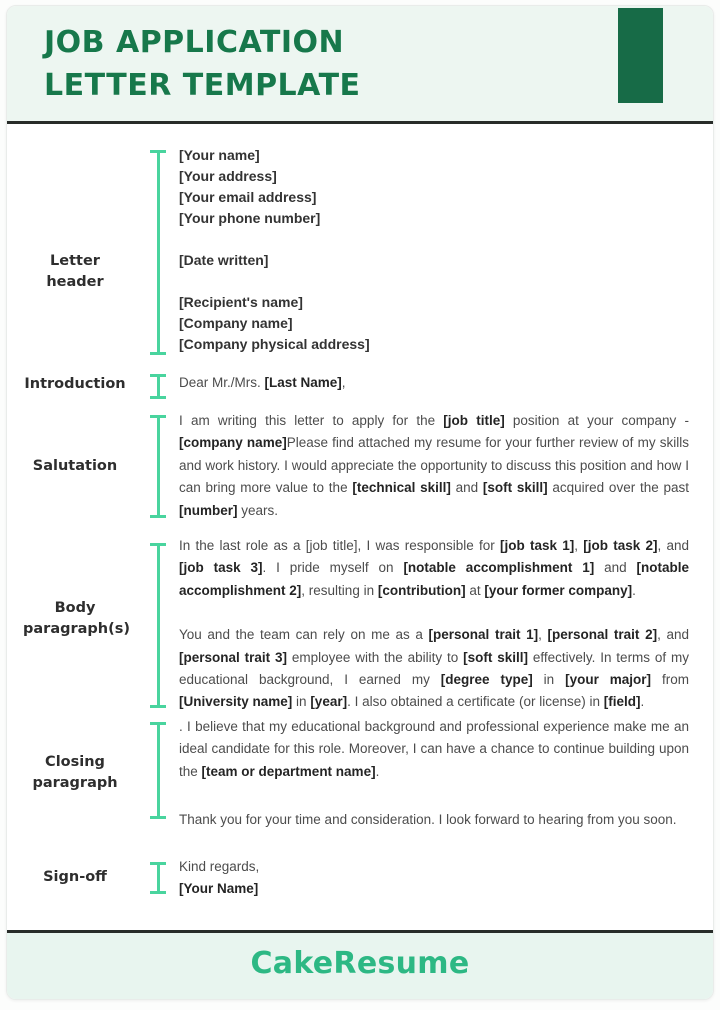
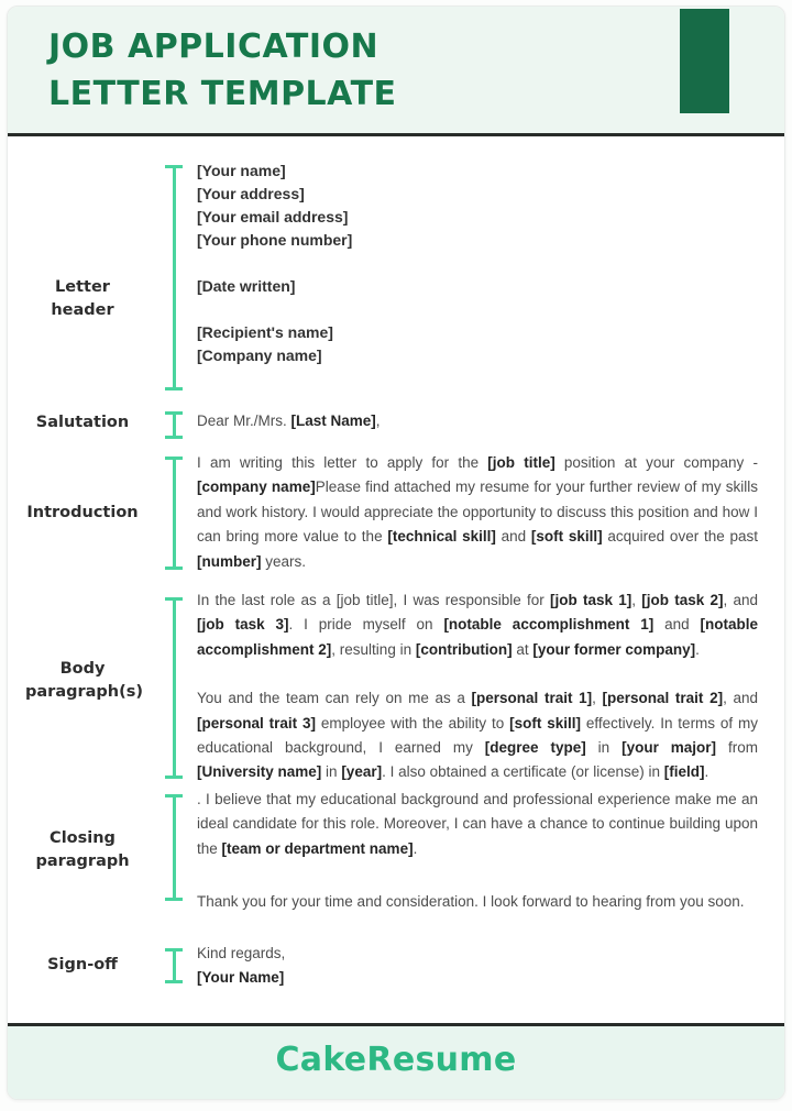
  JOB APPLICATION
  LETTER TEMPLATE
  Letter header
  [Your name]
  [Your address]
  [Your email address]
  [Your phone number]
  [Date written]
  [Recipient's name]
  [Company name]
- [Company physical address]
- Introduction
+ Salutation
  Dear Mr./Mrs. [Last Name],
- Salutation
+ Introduction
  I am writing this letter to apply for the [job title] position at your company - [company name]Please find attached my resume for your further review of my skills and work history. I would appreciate the opportunity to discuss this position and how I can bring more value to the [technical skill] and [soft skill] acquired over the past [number] years.
  Body paragraph(s)
  In the last role as a [job title], I was responsible for [job task 1], [job task 2], and [job task 3]. I pride myself on [notable accomplishment 1] and [notable accomplishment 2], resulting in [contribution] at [your former company].
  You and the team can rely on me as a [personal trait 1], [personal trait 2], and [personal trait 3] employee with the ability to [soft skill] effectively. In terms of my educational background, I earned my [degree type] in [your major] from [University name] in [year]. I also obtained a certificate (or license) in [field].
  Closing paragraph
  . I believe that my educational background and professional experience make me an ideal candidate for this role. Moreover, I can have a chance to continue building upon the [team or department name].
  Thank you for your time and consideration. I look forward to hearing from you soon.
  Sign-off
  Kind regards,
  [Your Name]
  CakeResume
